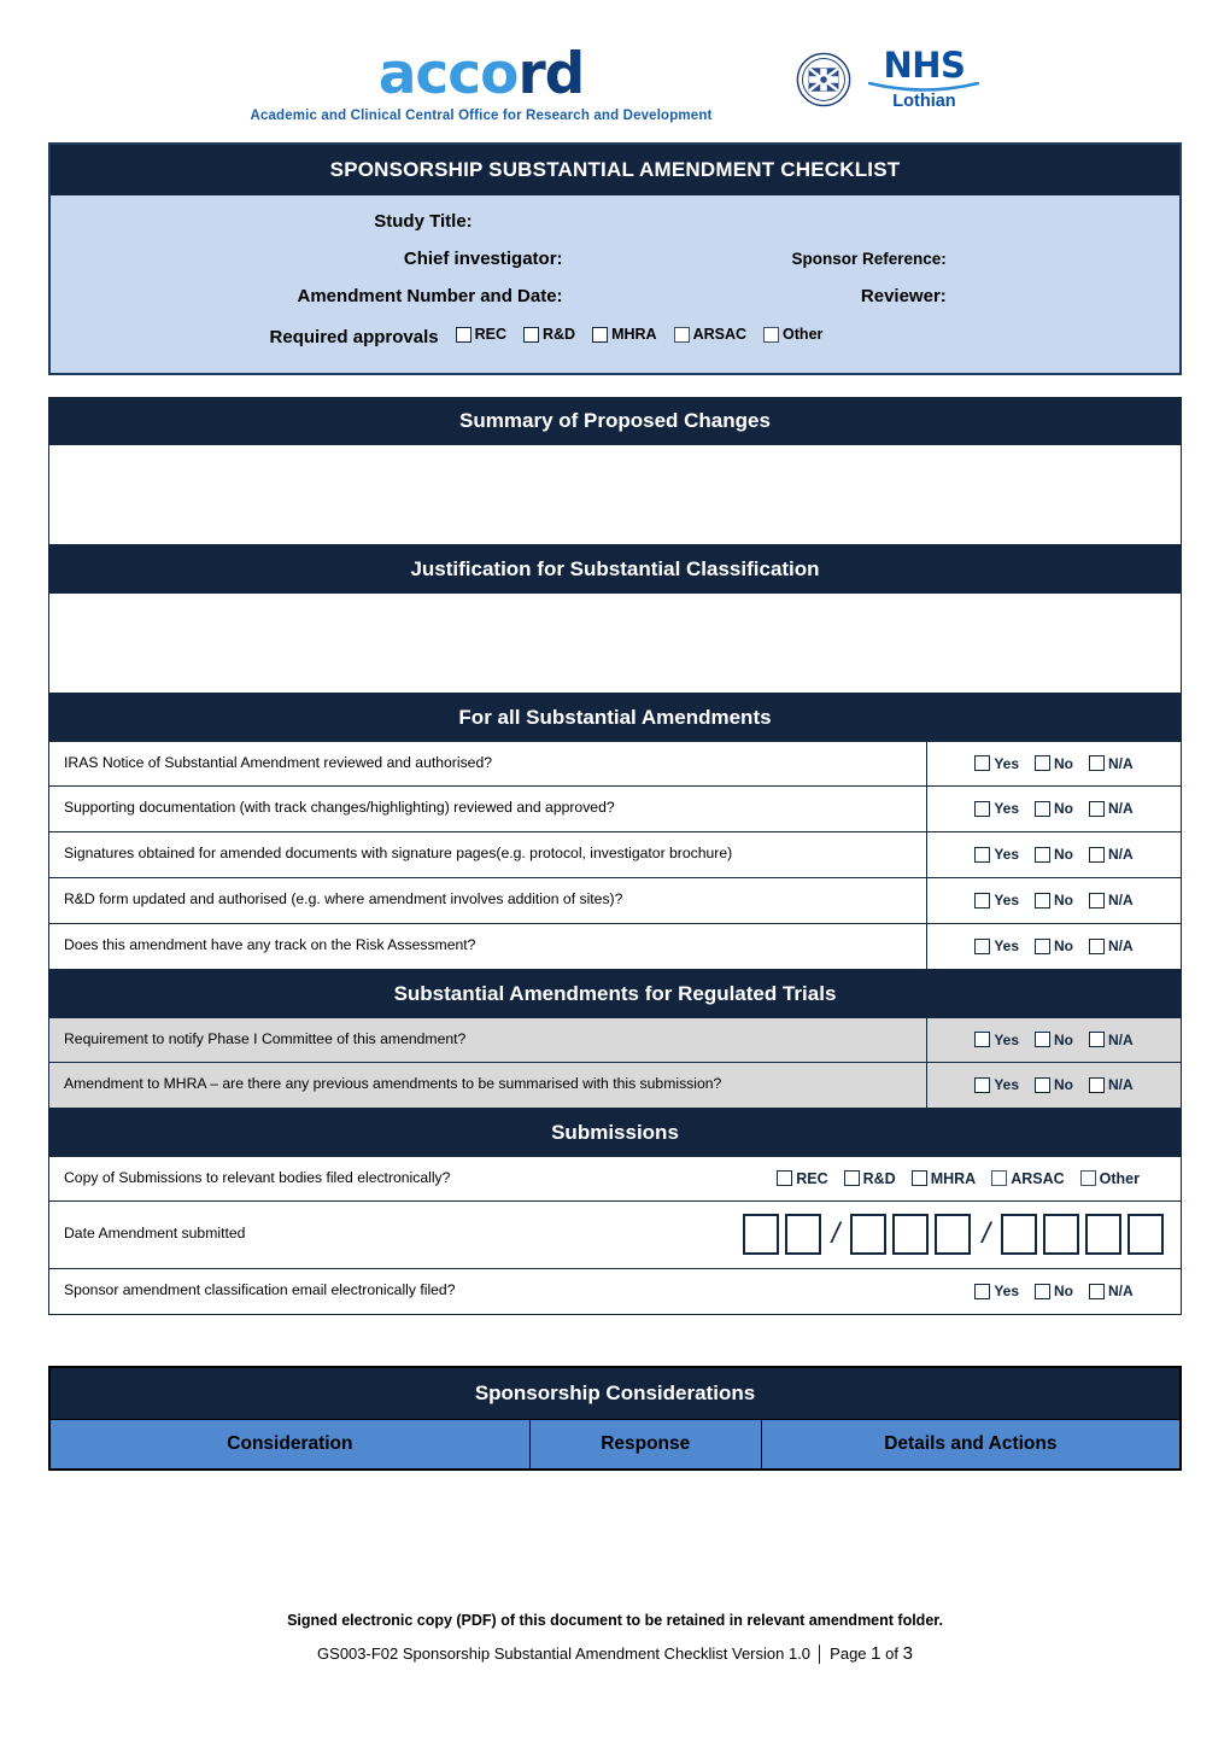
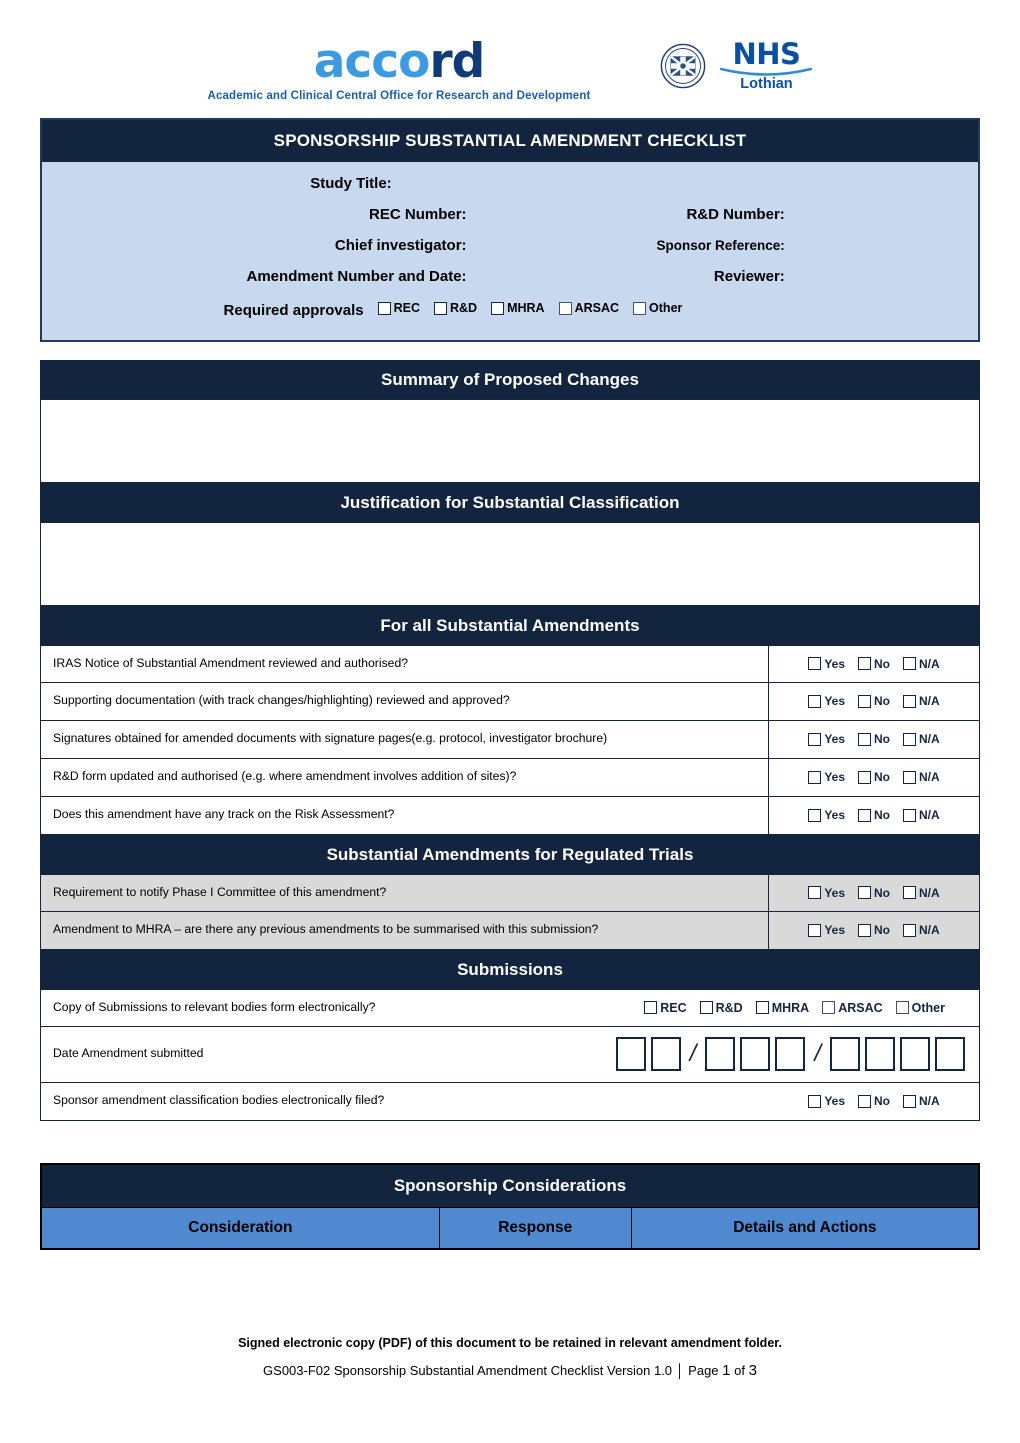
  accord
  Academic and Clinical Central Office for Research and Development
  NHS
  Lothian
  SPONSORSHIP SUBSTANTIAL AMENDMENT CHECKLIST
  Study Title:
+ REC Number:
+ R&D Number:
  Chief investigator:
  Sponsor Reference:
  Amendment Number and Date:
  Reviewer:
  Required approvals
  REC
  R&D
  MHRA
  ARSAC
  Other
  Summary of Proposed Changes
  Justification for Substantial Classification
  For all Substantial Amendments
  IRAS Notice of Substantial Amendment reviewed and authorised?
  Yes
  No
  N/A
  Supporting documentation (with track changes/highlighting) reviewed and approved?
  Yes
  No
  N/A
  Signatures obtained for amended documents with signature pages(e.g. protocol, investigator brochure)
  Yes
  No
  N/A
  R&D form updated and authorised (e.g. where amendment involves addition of sites)?
  Yes
  No
  N/A
  Does this amendment have any track on the Risk Assessment?
  Yes
  No
  N/A
  Substantial Amendments for Regulated Trials
  Requirement to notify Phase I Committee of this amendment?
  Yes
  No
  N/A
  Amendment to MHRA – are there any previous amendments to be summarised with this submission?
  Yes
  No
  N/A
  Submissions
- Copy of Submissions to relevant bodies filed electronically?
+ Copy of Submissions to relevant bodies form electronically?
  REC
  R&D
  MHRA
  ARSAC
  Other
  Date Amendment submitted
  /
  /
- Sponsor amendment classification email electronically filed?
+ Sponsor amendment classification bodies electronically filed?
  Yes
  No
  N/A
  Sponsorship Considerations
  Consideration
  Response
  Details and Actions
  Signed electronic copy (PDF) of this document to be retained in relevant amendment folder.
  GS003-F02 Sponsorship Substantial Amendment Checklist Version 1.0 │ Page 1 of 3
